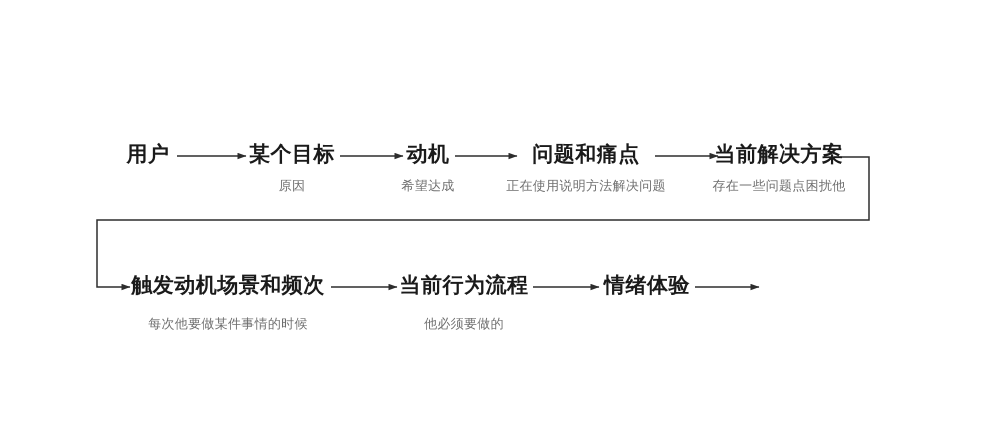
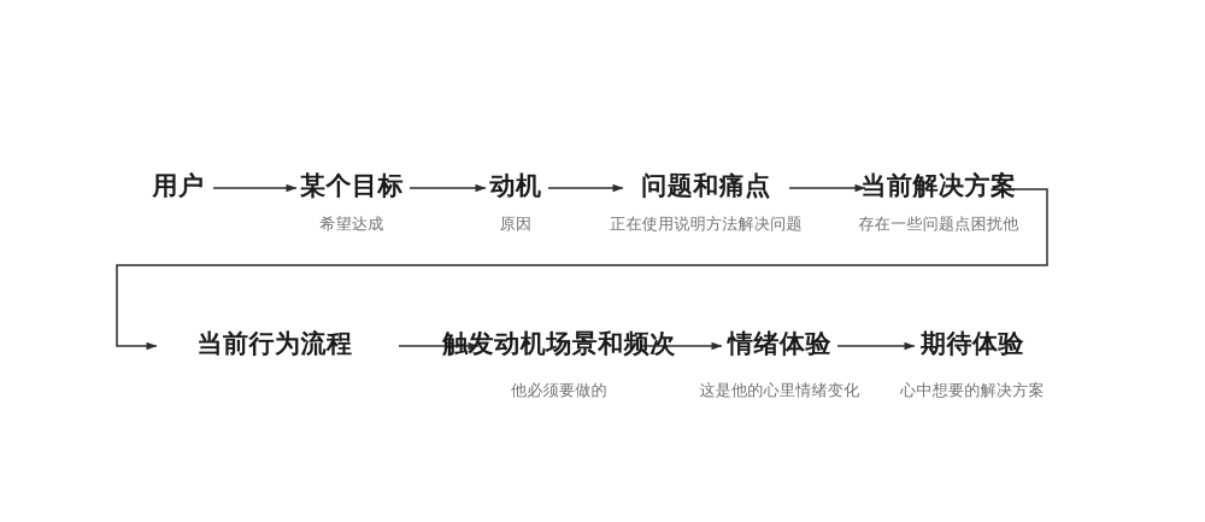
  用户
  某个目标
- 原因
+ 希望达成
  动机
- 希望达成
+ 原因
  问题和痛点
  正在使用说明方法解决问题
  当前解决方案
  存在一些问题点困扰他
- 触发动机场景和频次
+ 当前行为流程
- 每次他要做某件事情的时候
- 当前行为流程
+ 触发动机场景和频次
  他必须要做的
  情绪体验
+ 这是他的心里情绪变化
+ 期待体验
+ 心中想要的解决方案
